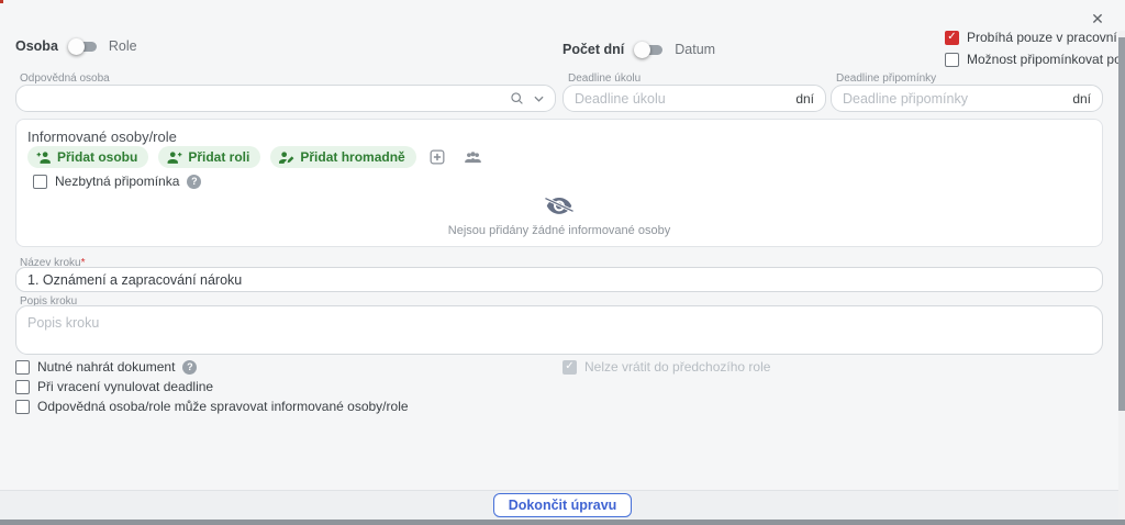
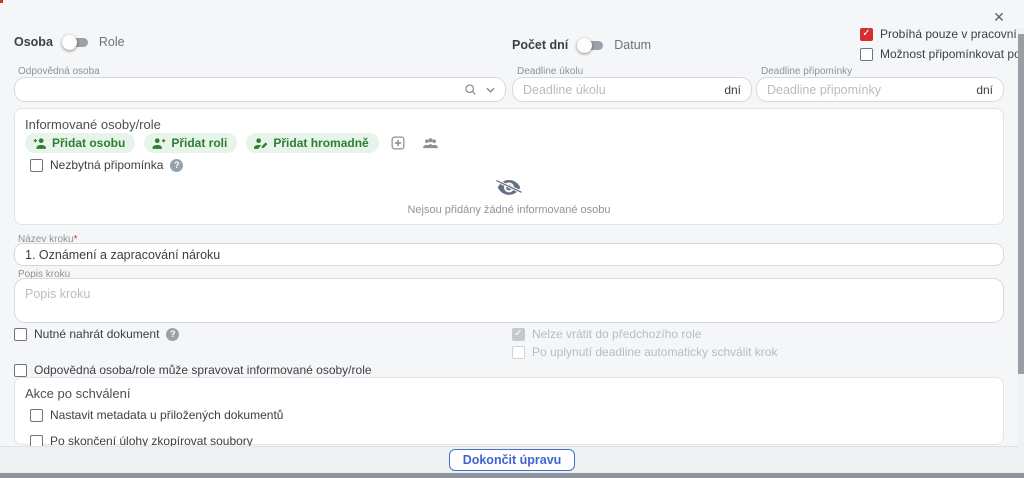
  ✕
  Osoba
  Role
  Počet dní
  Datum
  ✓
  Probíhá pouze v pracovní
  Možnost připomínkovat p
  Odpovědná osoba
  Deadline úkolu
  Deadline připomínky
  Deadline úkolu
  dní
  Deadline připomínky
  dní
  Informované osoby/role
  Přidat osobu
  Přidat roli
  Přidat hromadně
  Nezbytná připomínka
  ?
- Nejsou přidány žádné informované osoby
+ Nejsou přidány žádné informované osobu
  Název kroku*
  1. Oznámení a zapracování nároku
  Popis kroku
  Popis kroku
  Nutné nahrát dokument
  ?
- Při vracení vynulovat deadline
  Odpovědná osoba/role může spravovat informované osoby/role
  ✓
  Nelze vrátit do předchozího role
+ Po uplynutí deadline automaticky schválit krok
+ Akce po schválení
+ Nastavit metadata u přiložených dokumentů
+ Po skončení úlohy zkopírovat soubory
  Dokončit úpravu
